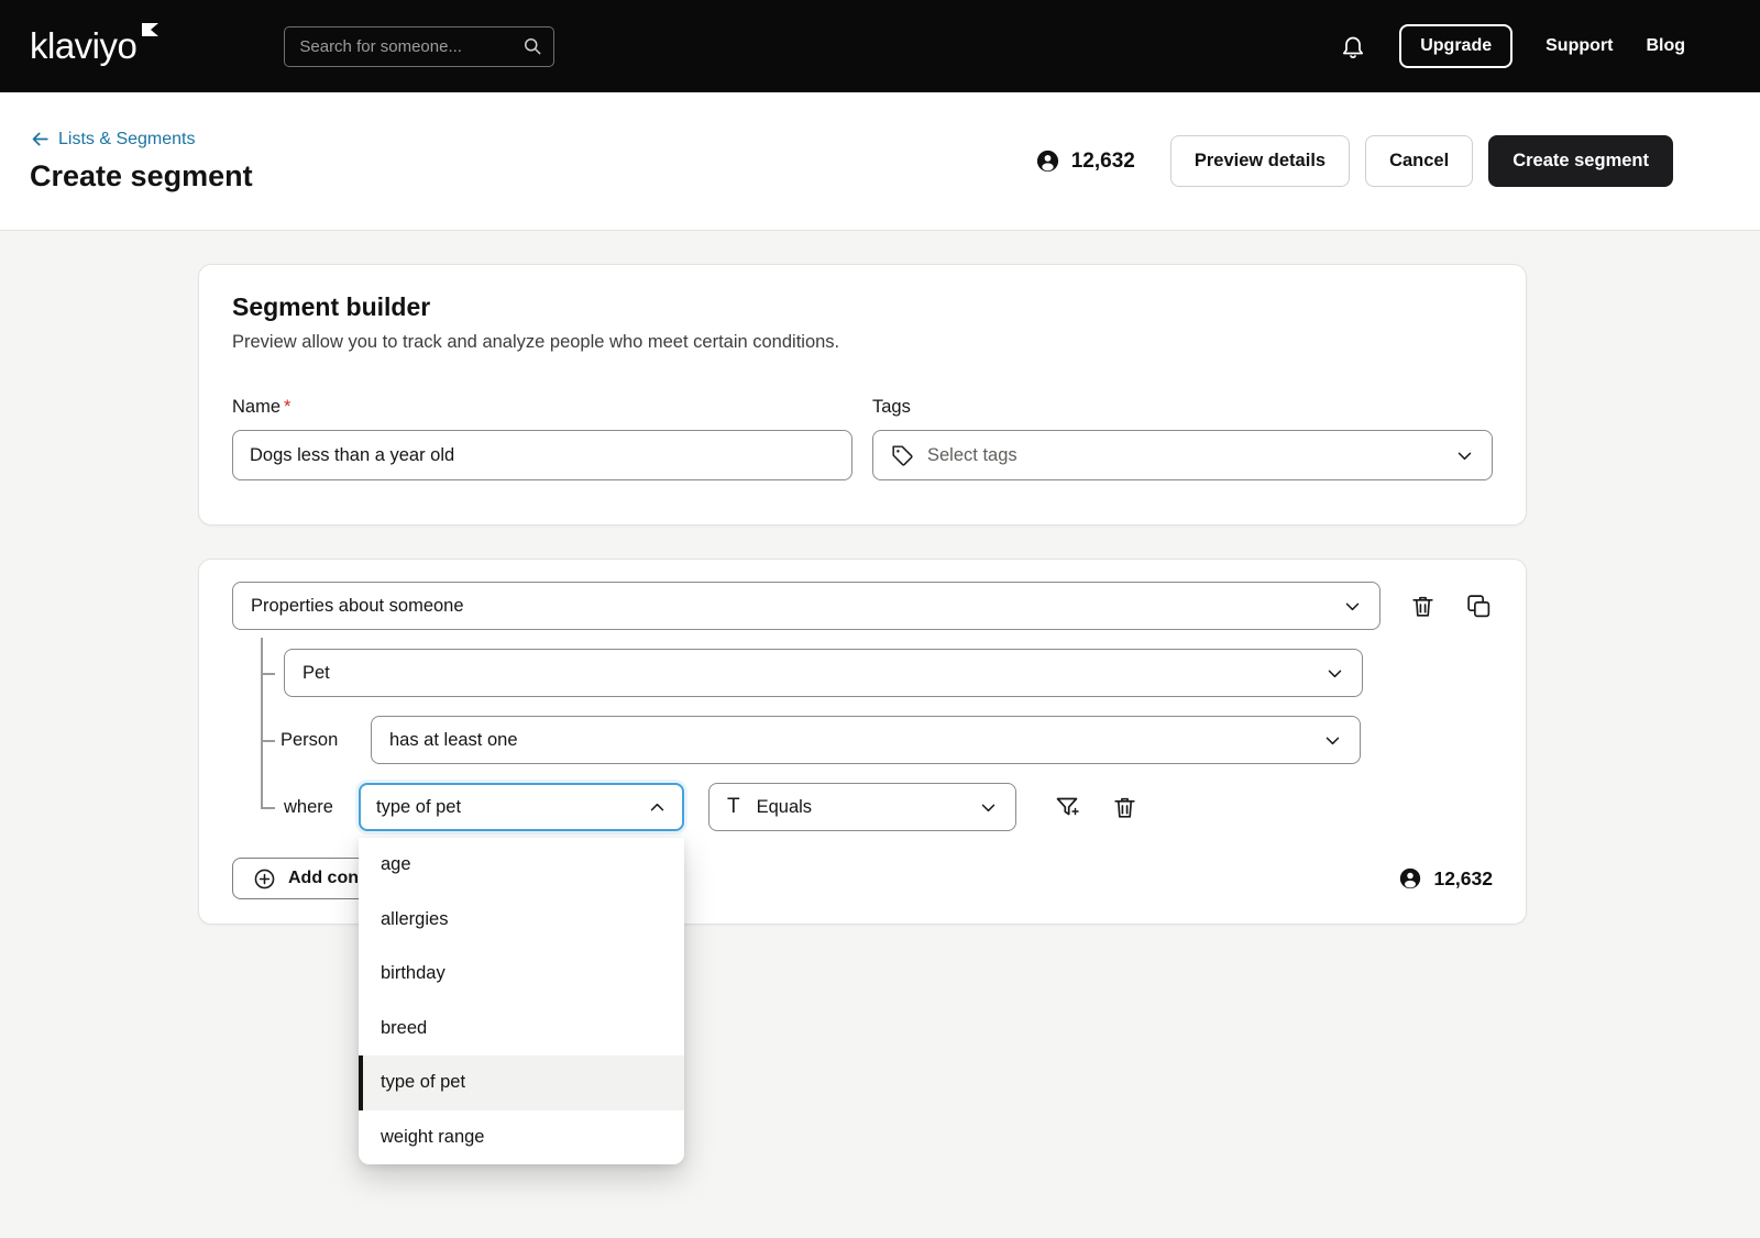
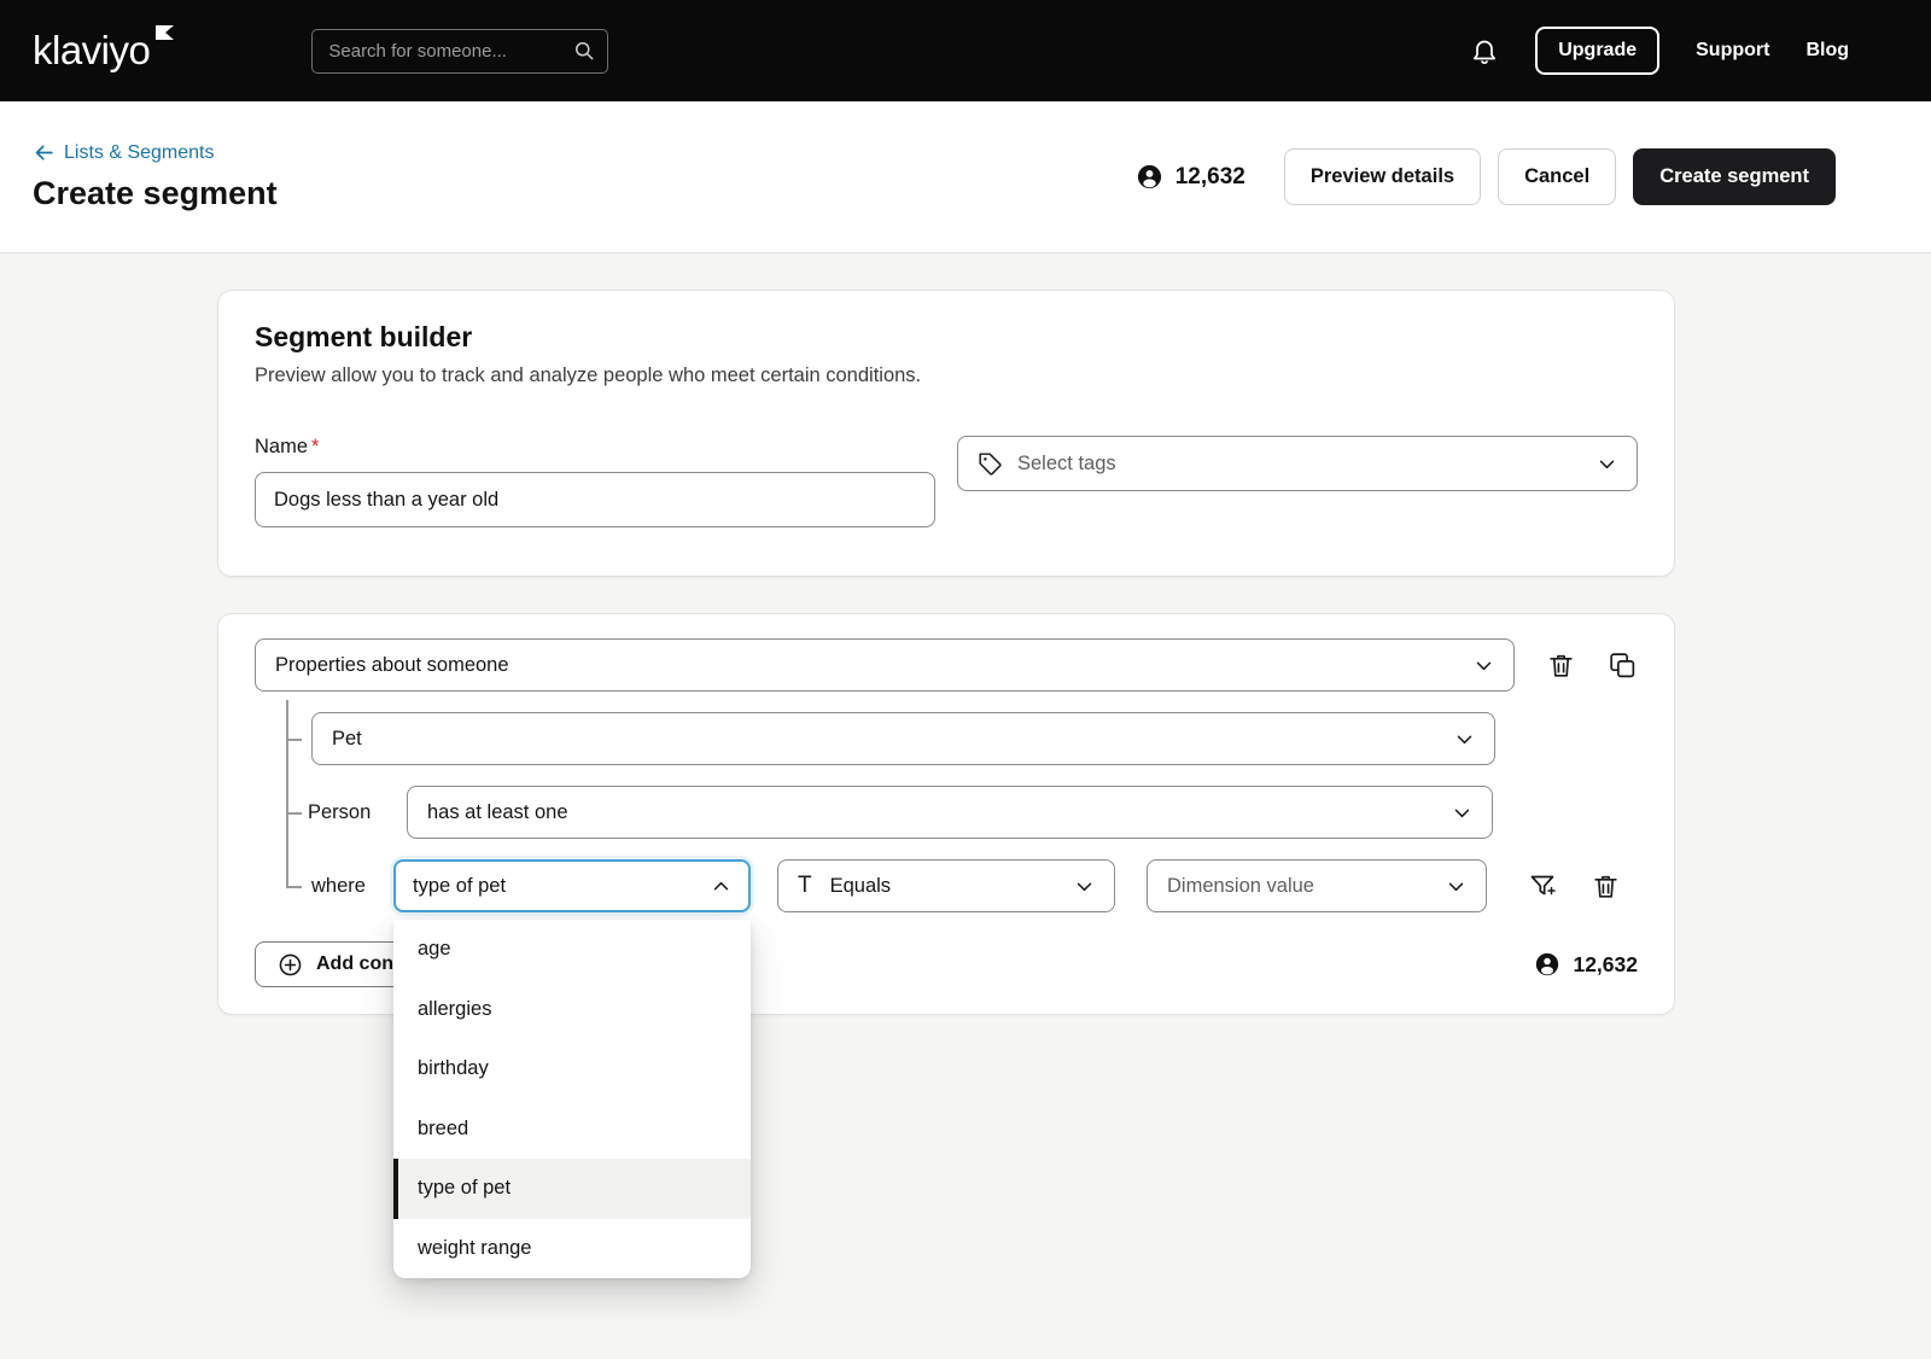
  klaviyo
  Search for someone...
  Upgrade
  Support
  Blog
  Lists & Segments
  Create segment
  12,632
  Preview details
  Cancel
  Create segment
  Segment builder
  Preview allow you to track and analyze people who meet certain conditions.
  Name *
  Dogs less than a year old
- Tags
  Select tags
  Properties about someone
  Pet
  Person
  has at least one
  where
  type of pet
  T
  Equals
+ Dimension value
  age
  allergies
  birthday
  breed
  type of pet
  weight range
  12,632
